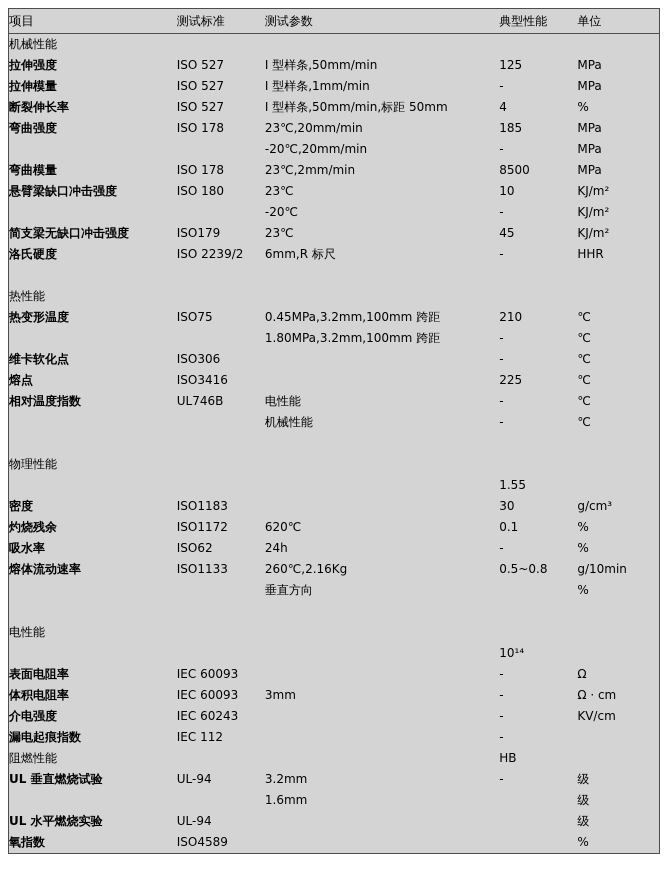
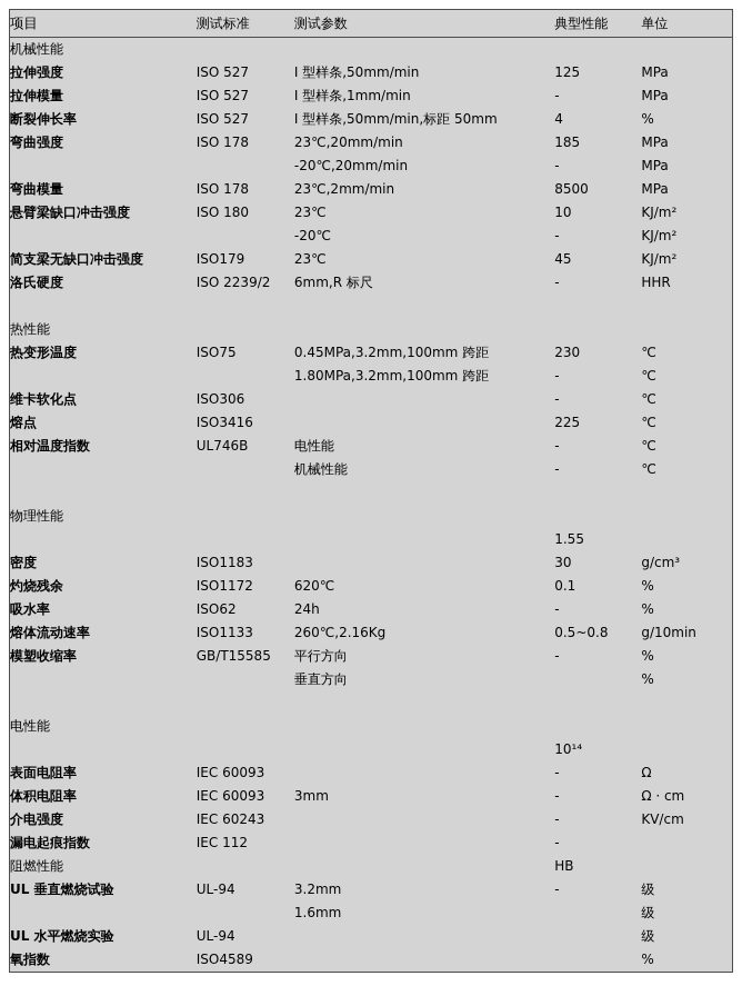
  项目	测试标准	测试参数	典型性能	单位
  机械性能
  拉伸强度	ISO 527	I 型样条,50mm/min	125	MPa
  拉伸模量	ISO 527	I 型样条,1mm/min	-	MPa
  断裂伸长率	ISO 527	I 型样条,50mm/min,标距 50mm	4	%
  弯曲强度	ISO 178	23℃,20mm/min	185	MPa
  		-20℃,20mm/min	-	MPa
  弯曲模量	ISO 178	23℃,2mm/min	8500	MPa
  悬臂梁缺口冲击强度	ISO 180	23℃	10	KJ/m²
  		-20℃	-	KJ/m²
  简支梁无缺口冲击强度	ISO179	23℃	45	KJ/m²
  洛氏硬度	ISO 2239/2	6mm,R 标尺	-	HHR
  热性能
- 热变形温度	ISO75	0.45MPa,3.2mm,100mm 跨距	210	℃
+ 热变形温度	ISO75	0.45MPa,3.2mm,100mm 跨距	230	℃
  		1.80MPa,3.2mm,100mm 跨距	-	℃
  维卡软化点	ISO306		-	℃
  熔点	ISO3416		225	℃
  相对温度指数	UL746B	电性能	-	℃
  		机械性能	-	℃
  物理性能
  			1.55
  密度	ISO1183		30	g/cm³
  灼烧残余	ISO1172	620℃	0.1	%
  吸水率	ISO62	24h	-	%
  熔体流动速率	ISO1133	260℃,2.16Kg	0.5~0.8	g/10min
+ 模塑收缩率	GB/T15585	平行方向	-	%
  		垂直方向		%
  电性能
  			10¹⁴
  表面电阻率	IEC 60093		-	Ω
  体积电阻率	IEC 60093	3mm	-	Ω · cm
  介电强度	IEC 60243		-	KV/cm
  漏电起痕指数	IEC 112		-
  阻燃性能			HB
  UL 垂直燃烧试验	UL-94	3.2mm	-	级
  		1.6mm		级
  UL 水平燃烧实验	UL-94			级
  氧指数	ISO4589			%
